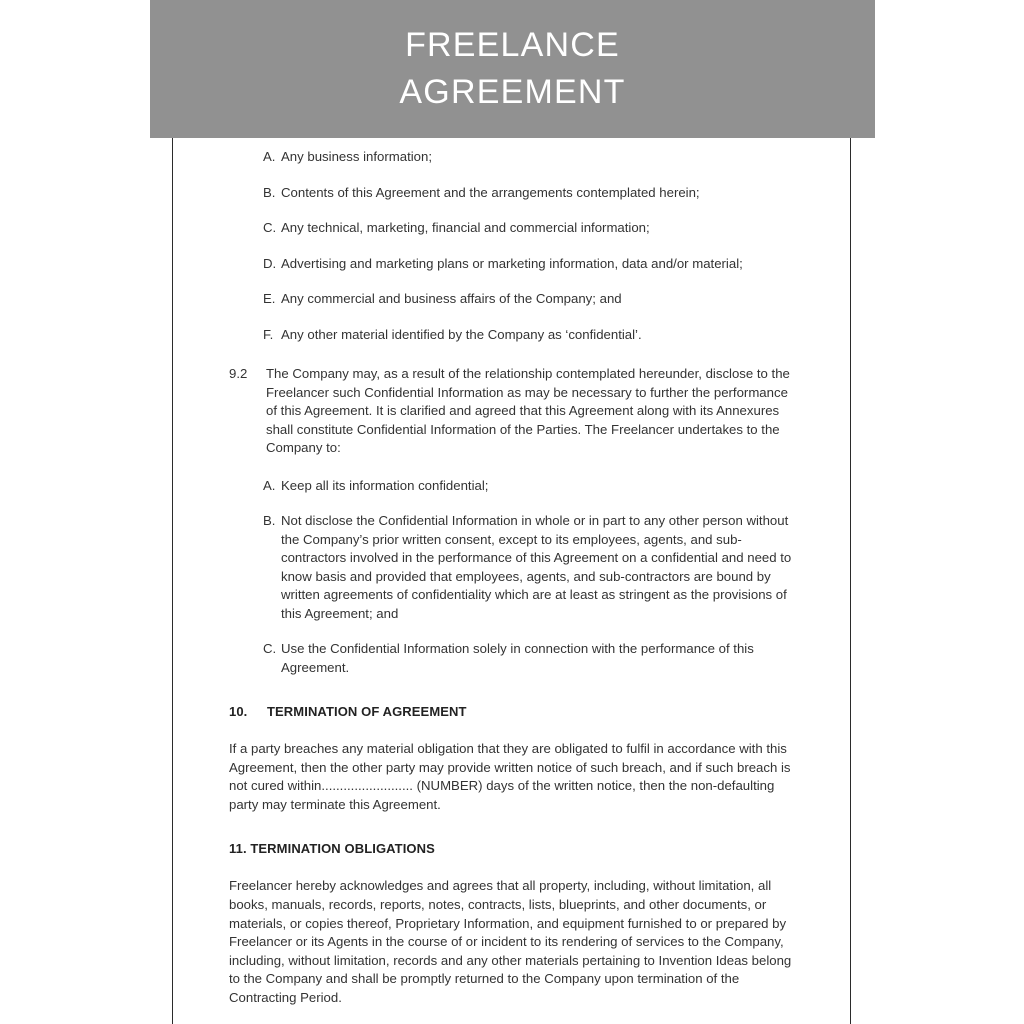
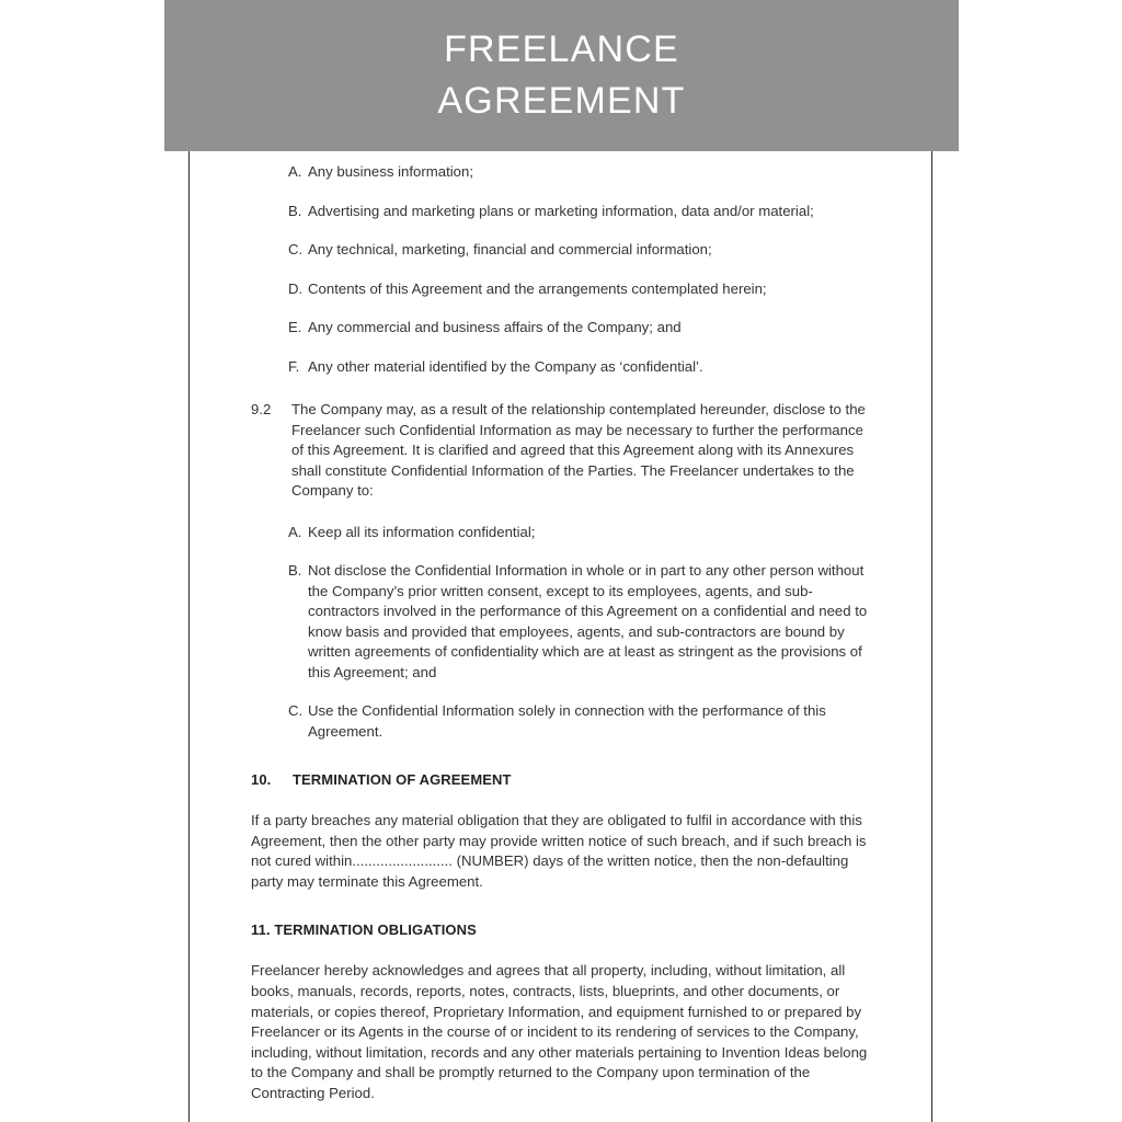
  FREELANCE
  AGREEMENT
  A.
  Any business information;
  B.
- Contents of this Agreement and the arrangements contemplated herein;
+ Advertising and marketing plans or marketing information, data and/or material;
  C.
  Any technical, marketing, financial and commercial information;
  D.
- Advertising and marketing plans or marketing information, data and/or material;
+ Contents of this Agreement and the arrangements contemplated herein;
  E.
  Any commercial and business affairs of the Company; and
  F.
  Any other material identified by the Company as ‘confidential’.
  9.2
  The Company may, as a result of the relationship contemplated hereunder, disclose to the Freelancer such Confidential Information as may be necessary to further the performance of this Agreement. It is clarified and agreed that this Agreement along with its Annexures shall constitute Confidential Information of the Parties. The Freelancer undertakes to the Company to:
  A.
  Keep all its information confidential;
  B.
  Not disclose the Confidential Information in whole or in part to any other person without the Company’s prior written consent, except to its employees, agents, and sub-contractors involved in the performance of this Agreement on a confidential and need to know basis and provided that employees, agents, and sub-contractors are bound by written agreements of confidentiality which are at least as stringent as the provisions of this Agreement; and
  C.
  Use the Confidential Information solely in connection with the performance of this Agreement.
  10. TERMINATION OF AGREEMENT
  If a party breaches any material obligation that they are obligated to fulfil in accordance with this Agreement, then the other party may provide written notice of such breach, and if such breach is not cured within......................... (NUMBER) days of the written notice, then the non-defaulting party may terminate this Agreement.
  11. TERMINATION OBLIGATIONS
  Freelancer hereby acknowledges and agrees that all property, including, without limitation, all books, manuals, records, reports, notes, contracts, lists, blueprints, and other documents, or materials, or copies thereof, Proprietary Information, and equipment furnished to or prepared by Freelancer or its Agents in the course of or incident to its rendering of services to the Company, including, without limitation, records and any other materials pertaining to Invention Ideas belong to the Company and shall be promptly returned to the Company upon termination of the Contracting Period.
